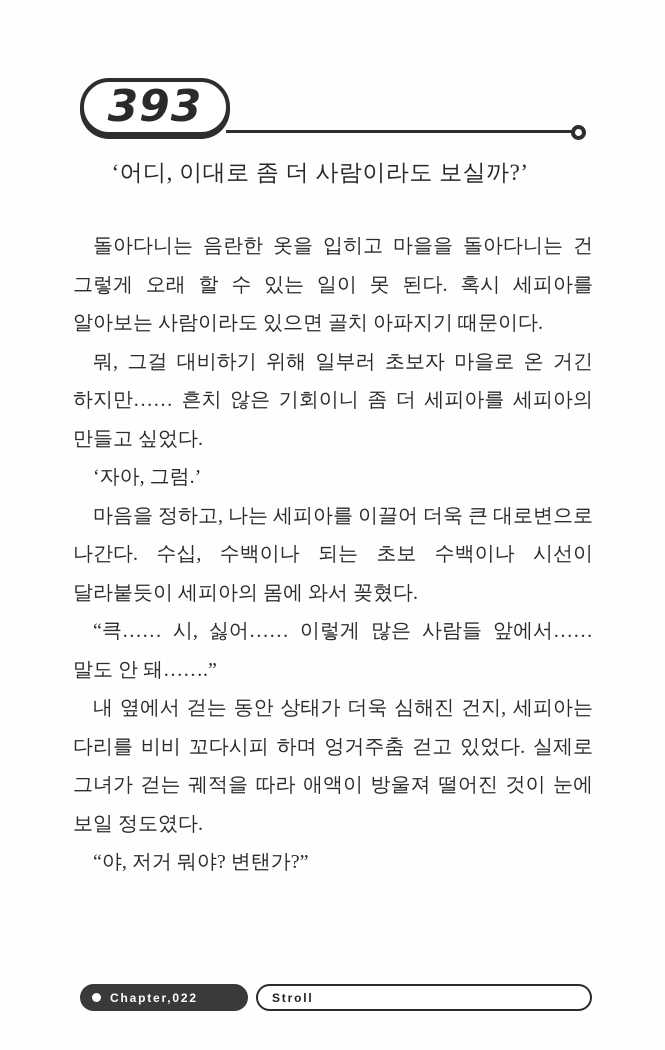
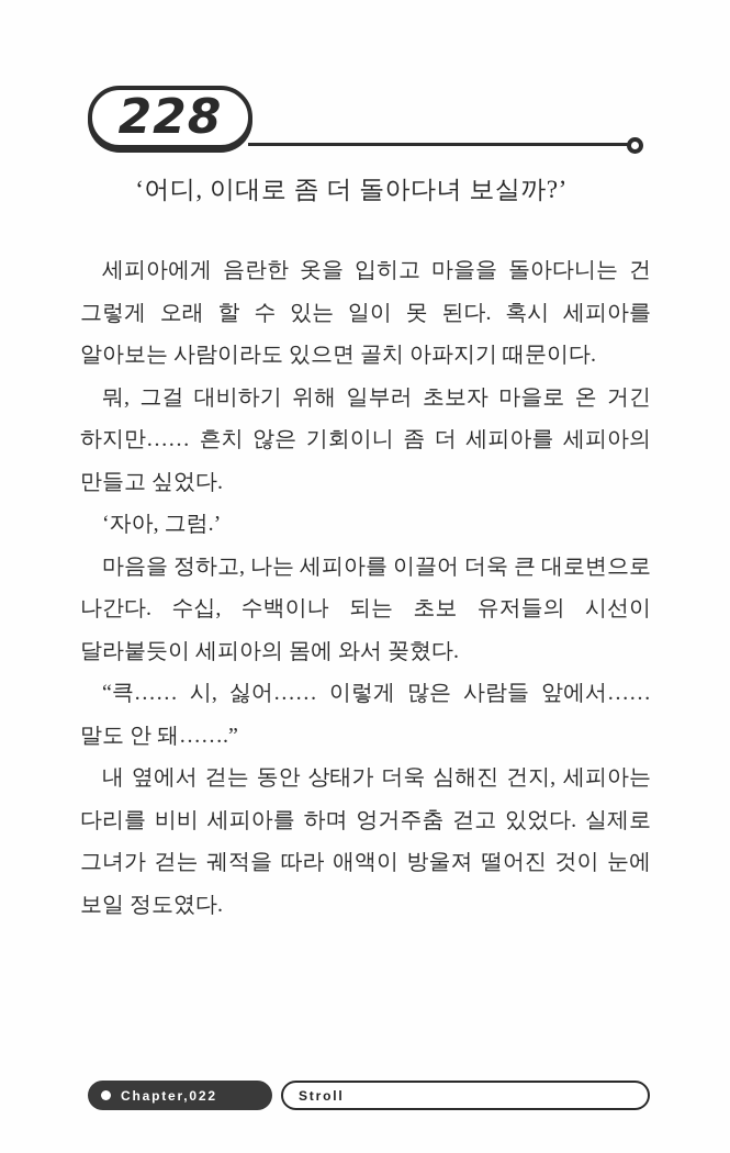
- 393
+ 228
- ‘어디, 이대로 좀 더 사람이라도 보실까?’
+ ‘어디, 이대로 좀 더 돌아다녀 보실까?’
- 돌아다니는 음란한 옷을 입히고 마을을 돌아다니는 건 그렇게 오래 할 수 있는 일이 못 된다. 혹시 세피아를 알아보는 사람이라도 있으면 골치 아파지기 때문이다.
+ 세피아에게 음란한 옷을 입히고 마을을 돌아다니는 건 그렇게 오래 할 수 있는 일이 못 된다. 혹시 세피아를 알아보는 사람이라도 있으면 골치 아파지기 때문이다.
  뭐, 그걸 대비하기 위해 일부러 초보자 마을로 온 거긴 하지만…… 흔치 않은 기회이니 좀 더 세피아를 세피아의 만들고 싶었다.
  ‘자아, 그럼.’
- 마음을 정하고, 나는 세피아를 이끌어 더욱 큰 대로변으로 나간다. 수십, 수백이나 되는 초보 수백이나 시선이 달라붙듯이 세피아의 몸에 와서 꽂혔다.
+ 마음을 정하고, 나는 세피아를 이끌어 더욱 큰 대로변으로 나간다. 수십, 수백이나 되는 초보 유저들의 시선이 달라붙듯이 세피아의 몸에 와서 꽂혔다.
  “큭…… 시, 싫어…… 이렇게 많은 사람들 앞에서…… 말도 안 돼…….”
- 내 옆에서 걷는 동안 상태가 더욱 심해진 건지, 세피아는 다리를 비비 꼬다시피 하며 엉거주춤 걷고 있었다. 실제로 그녀가 걷는 궤적을 따라 애액이 방울져 떨어진 것이 눈에 보일 정도였다.
+ 내 옆에서 걷는 동안 상태가 더욱 심해진 건지, 세피아는 다리를 비비 세피아를 하며 엉거주춤 걷고 있었다. 실제로 그녀가 걷는 궤적을 따라 애액이 방울져 떨어진 것이 눈에 보일 정도였다.
- “야, 저거 뭐야? 변탠가?”
  Chapter,022
  Stroll
